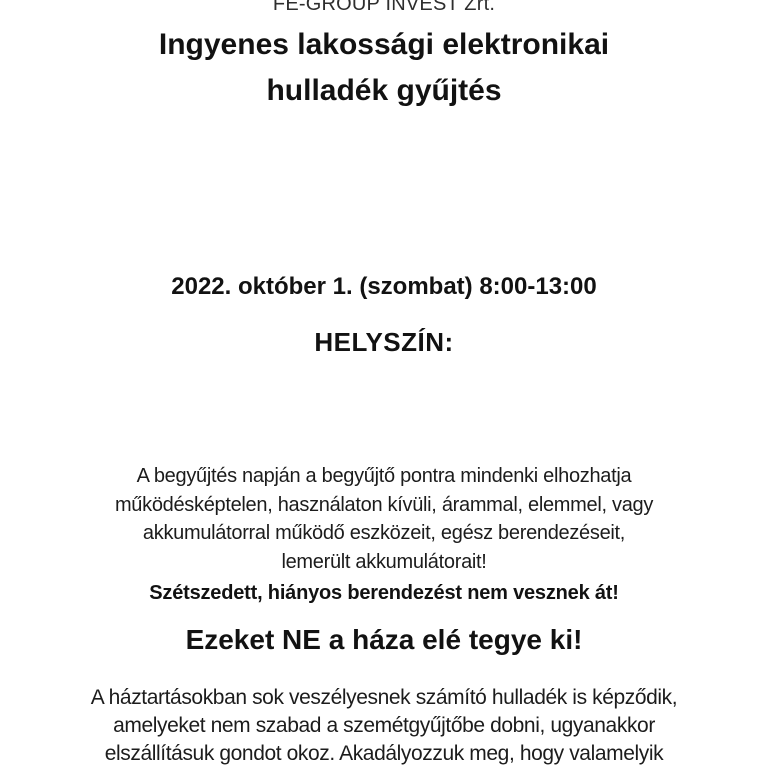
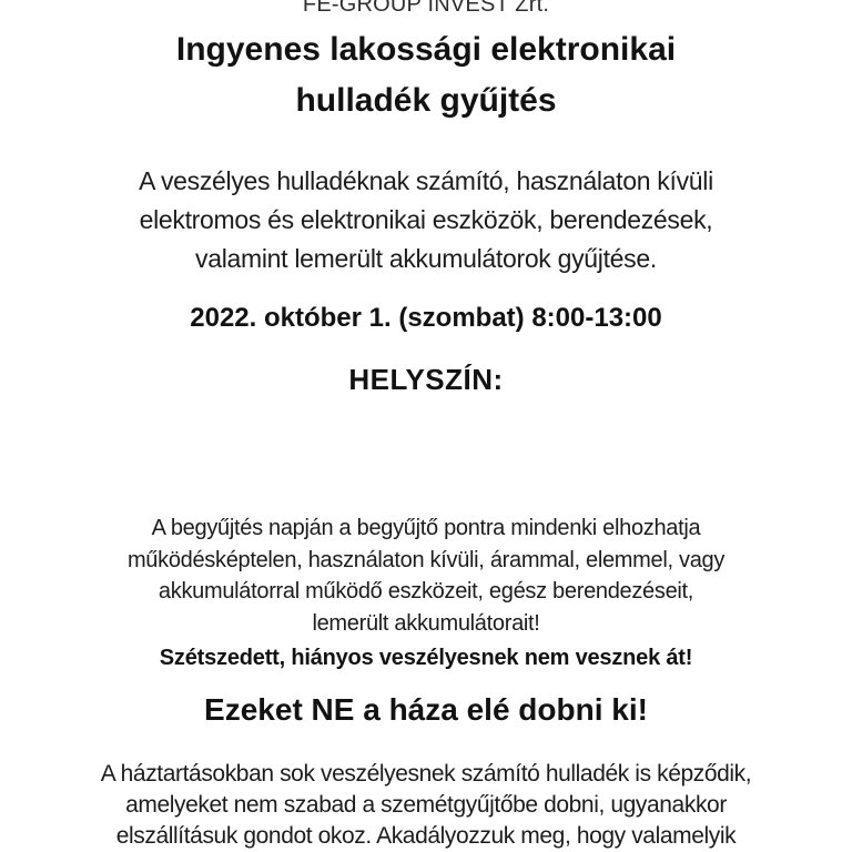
  FE-GROUP INVEST Zrt.
  Ingyenes lakossági elektronikai
  hulladék gyűjtés
+ A veszélyes hulladéknak számító, használaton kívüli
+ elektromos és elektronikai eszközök, berendezések,
+ valamint lemerült akkumulátorok gyűjtése.
  2022. október 1. (szombat) 8:00-13:00
  HELYSZÍN:
  A begyűjtés napján a begyűjtő pontra mindenki elhozhatja
  működésképtelen, használaton kívüli, árammal, elemmel, vagy
  akkumulátorral működő eszközeit, egész berendezéseit,
  lemerült akkumulátorait!
- Szétszedett, hiányos berendezést nem vesznek át!
+ Szétszedett, hiányos veszélyesnek nem vesznek át!
- Ezeket NE a háza elé tegye ki!
+ Ezeket NE a háza elé dobni ki!
  A háztartásokban sok veszélyesnek számító hulladék is képződik,
  amelyeket nem szabad a szemétgyűjtőbe dobni, ugyanakkor
  elszállításuk gondot okoz. Akadályozzuk meg, hogy valamelyik
